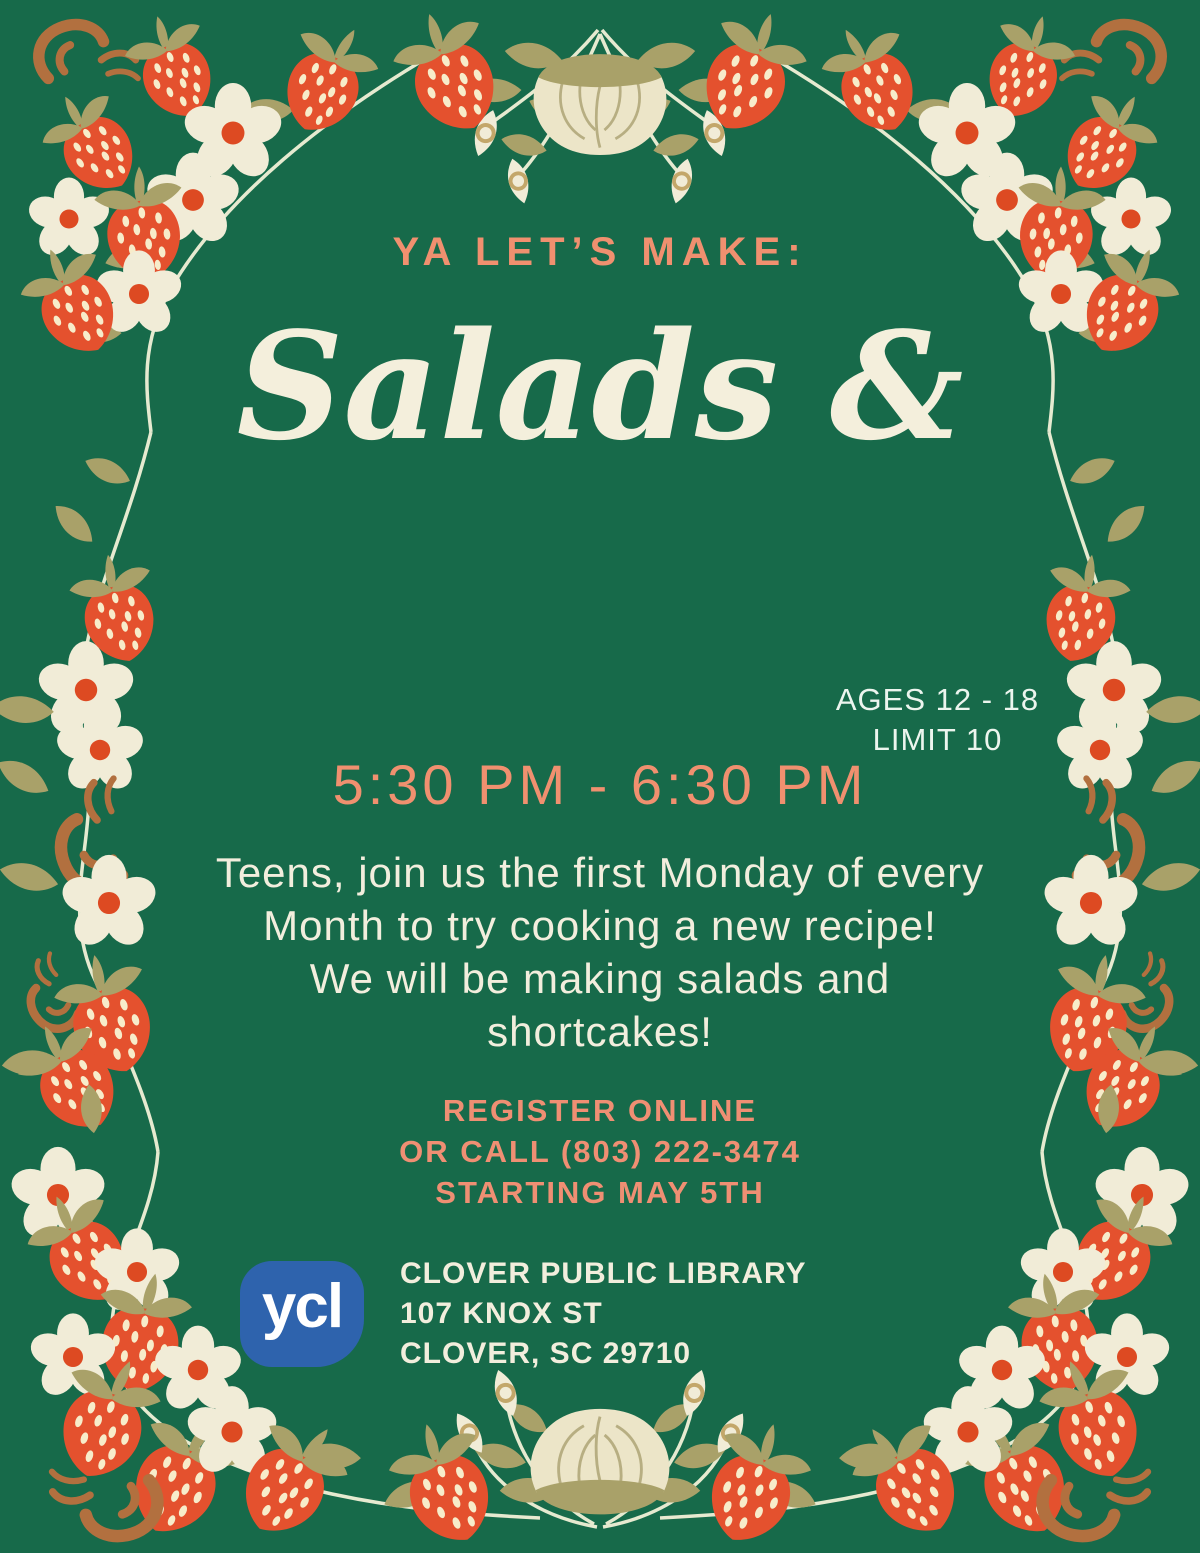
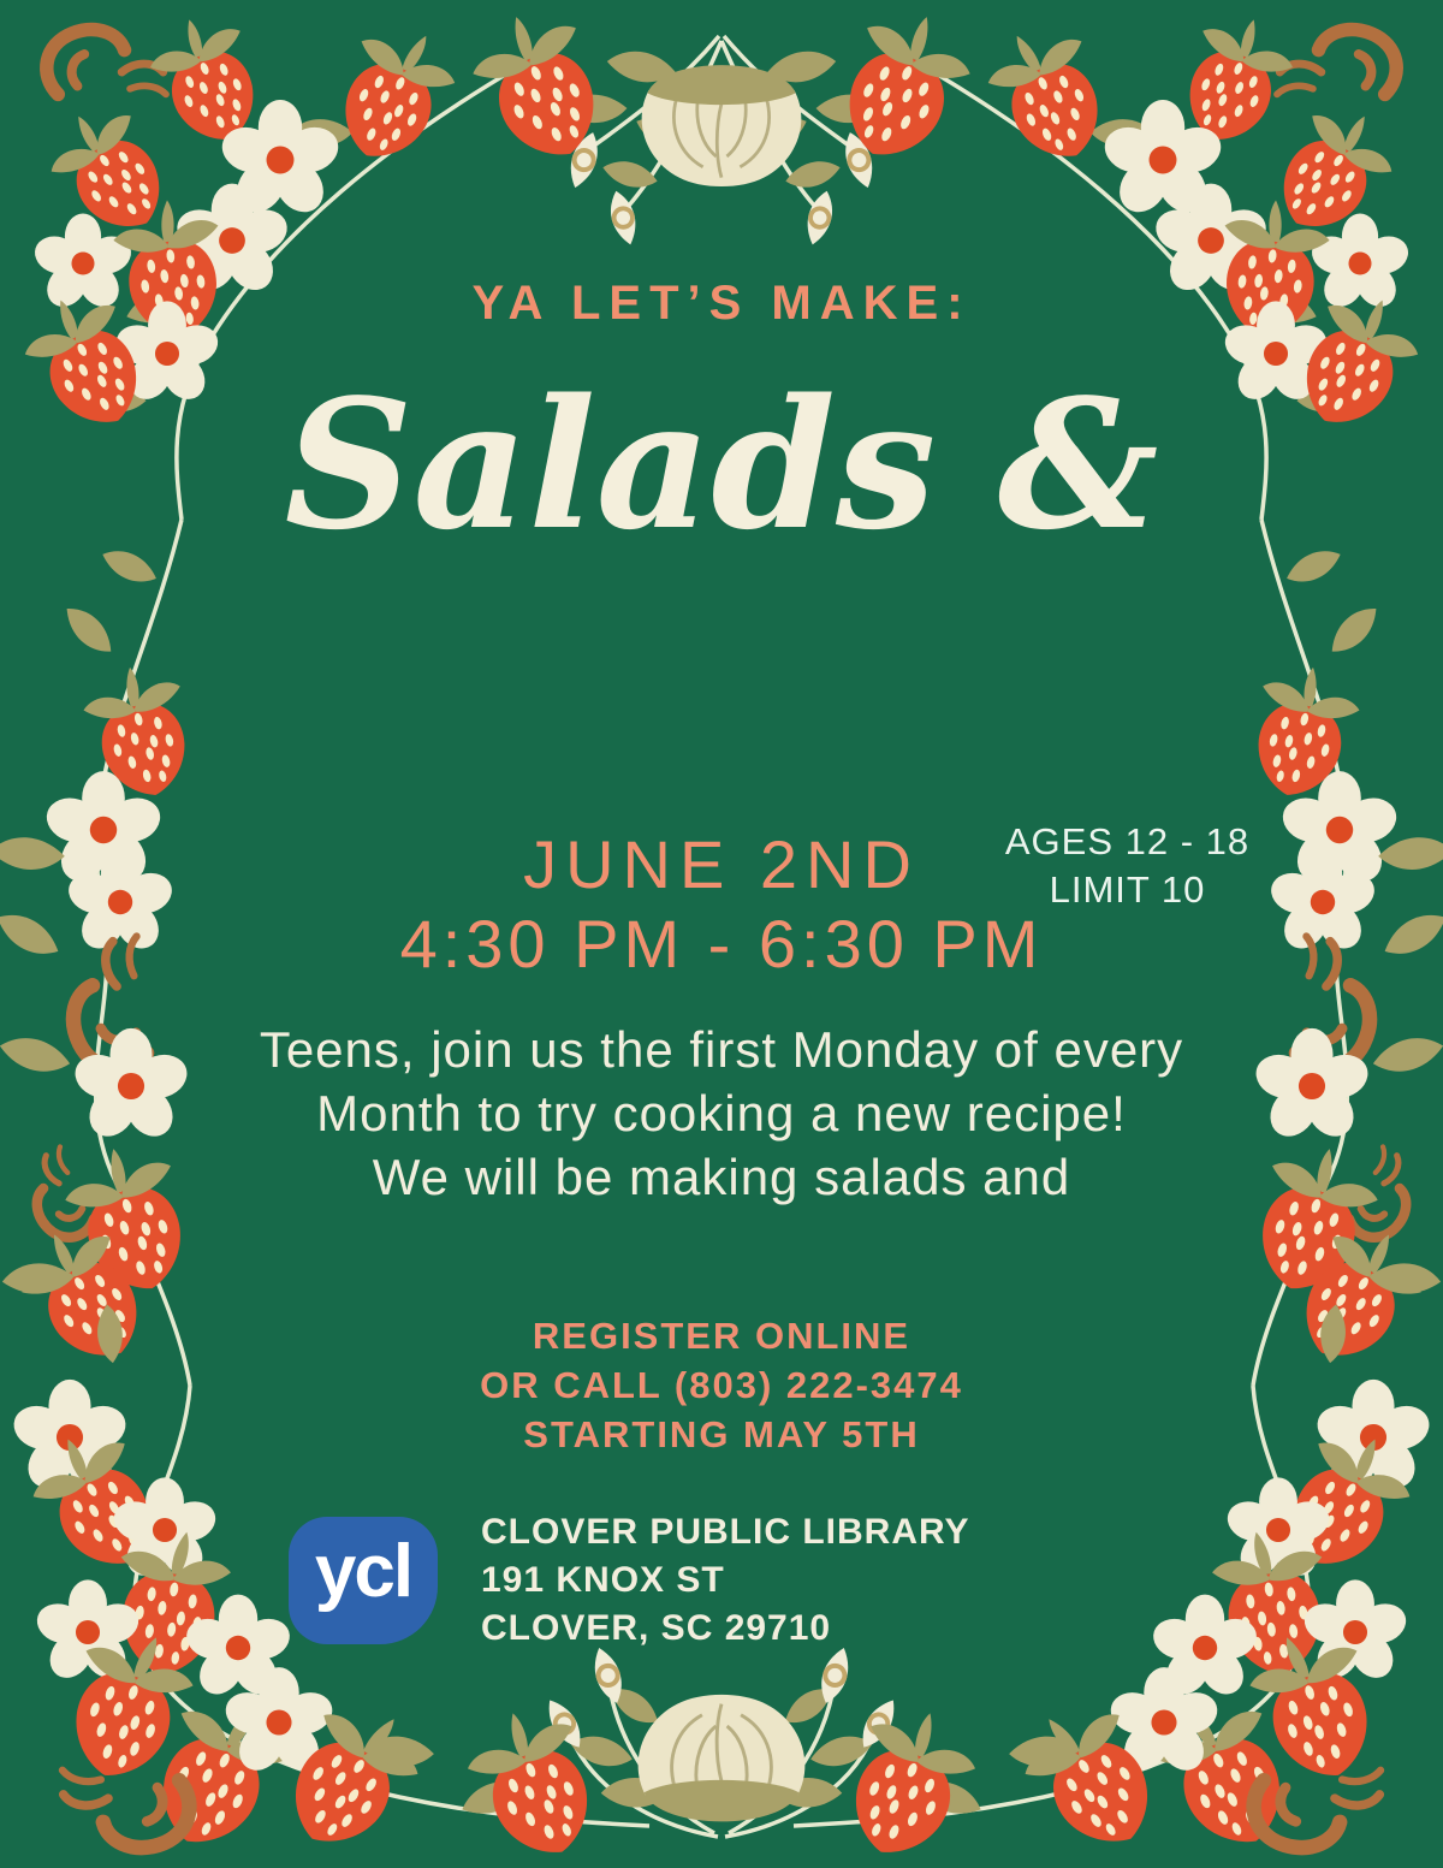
  YA LET’S MAKE:
  Salads &
+ JUNE 2ND
  AGES 12 - 18
  LIMIT 10
- 5:30 PM - 6:30 PM
+ 4:30 PM - 6:30 PM
  Teens, join us the first Monday of every
  Month to try cooking a new recipe!
  We will be making salads and
- shortcakes!
  REGISTER ONLINE
  OR CALL (803) 222-3474
  STARTING MAY 5TH
  ycl
  CLOVER PUBLIC LIBRARY
- 107 KNOX ST
+ 191 KNOX ST
  CLOVER, SC 29710
